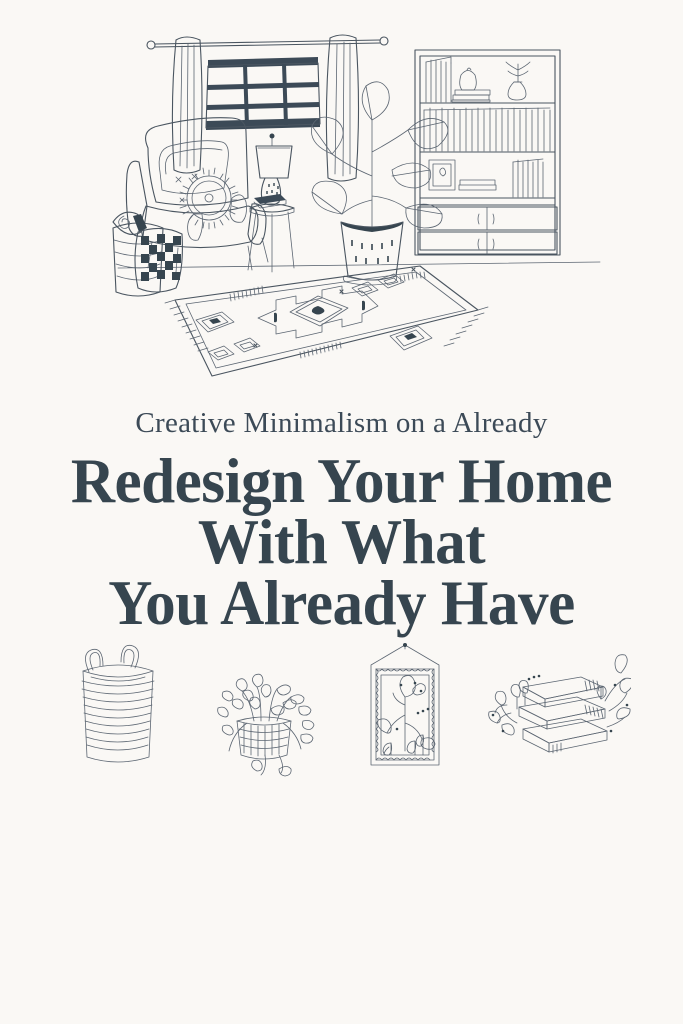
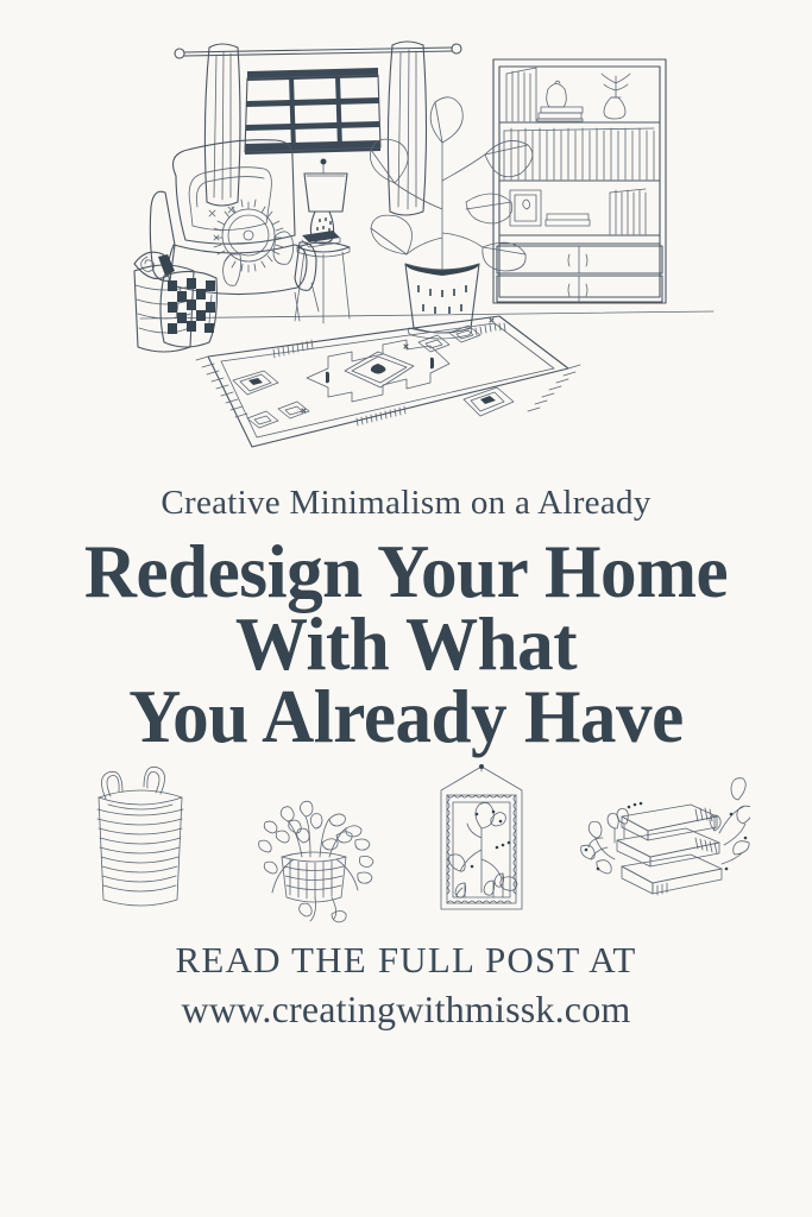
  Creative Minimalism on a Already
  Redesign Your Home
  With What
  You Already Have
+ READ THE FULL POST AT
+ www.creatingwithmissk.com
